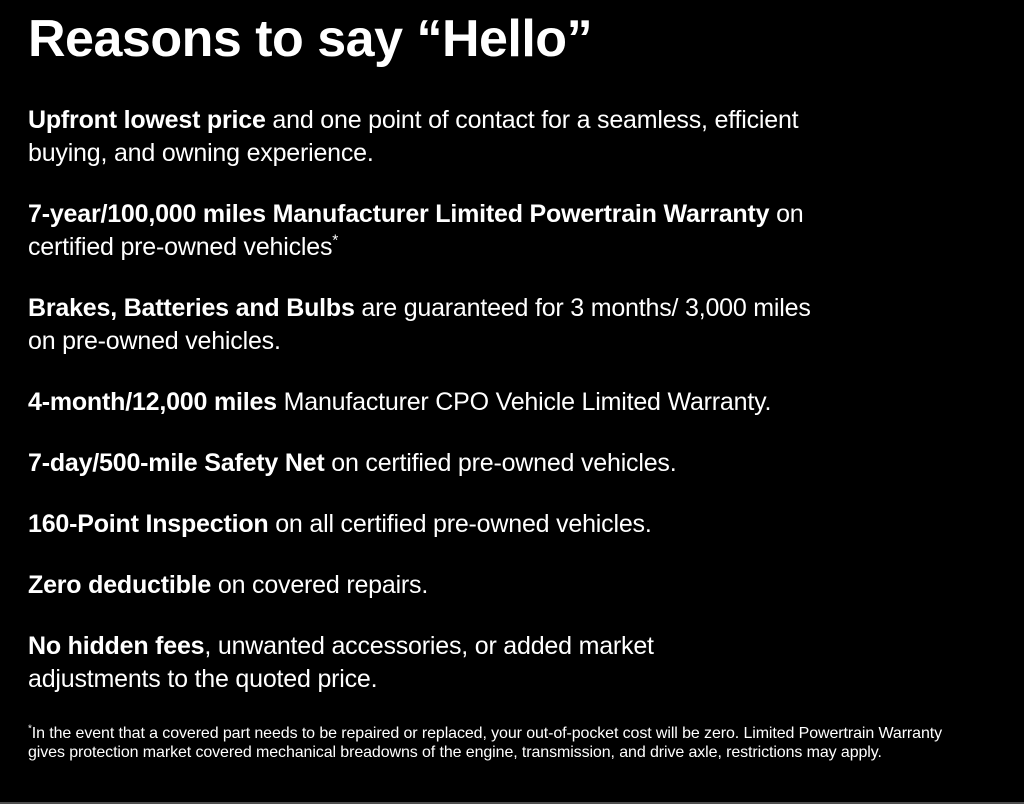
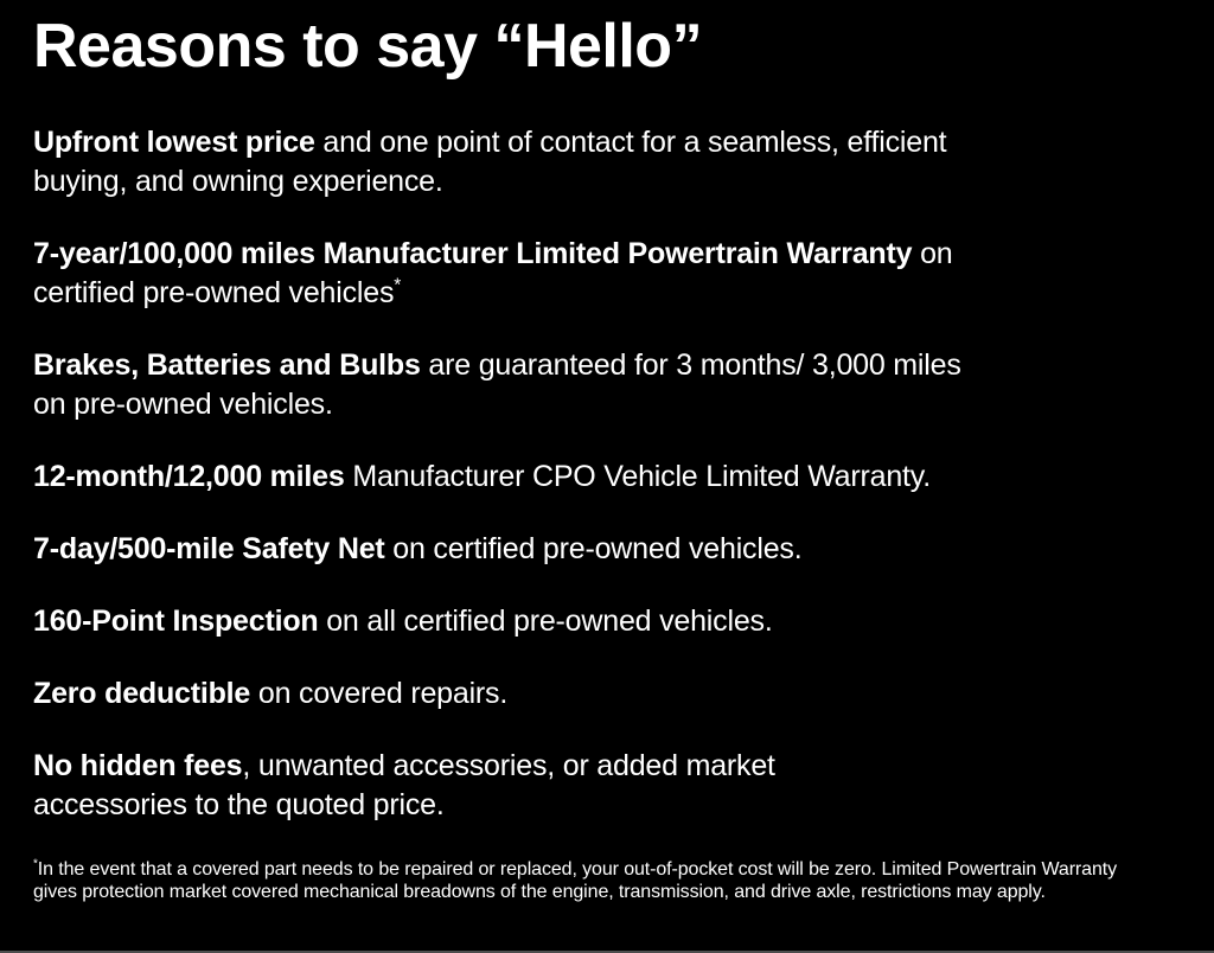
  Reasons to say “Hello”
  Upfront lowest price and one point of contact for a seamless, efficient
  buying, and owning experience.
  7-year/100,000 miles Manufacturer Limited Powertrain Warranty on
  certified pre-owned vehicles*
  Brakes, Batteries and Bulbs are guaranteed for 3 months/ 3,000 miles
  on pre-owned vehicles.
- 4-month/12,000 miles Manufacturer CPO Vehicle Limited Warranty.
+ 12-month/12,000 miles Manufacturer CPO Vehicle Limited Warranty.
  7-day/500-mile Safety Net on certified pre-owned vehicles.
  160-Point Inspection on all certified pre-owned vehicles.
  Zero deductible on covered repairs.
  No hidden fees, unwanted accessories, or added market
- adjustments to the quoted price.
+ accessories to the quoted price.
  *In the event that a covered part needs to be repaired or replaced, your out-of-pocket cost will be zero. Limited Powertrain Warranty
  gives protection market covered mechanical breadowns of the engine, transmission, and drive axle, restrictions may apply.
